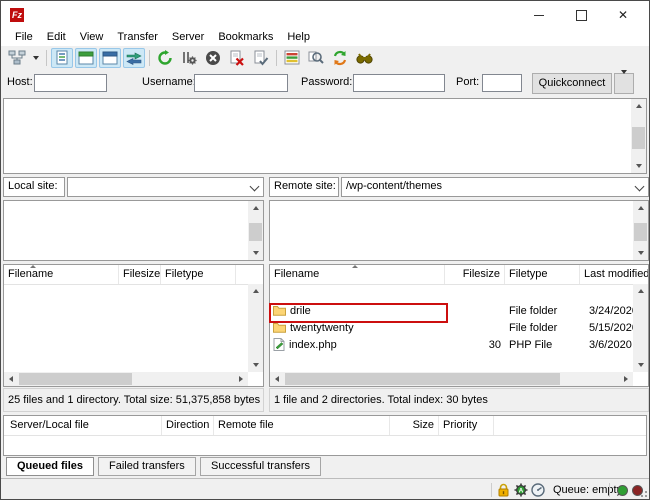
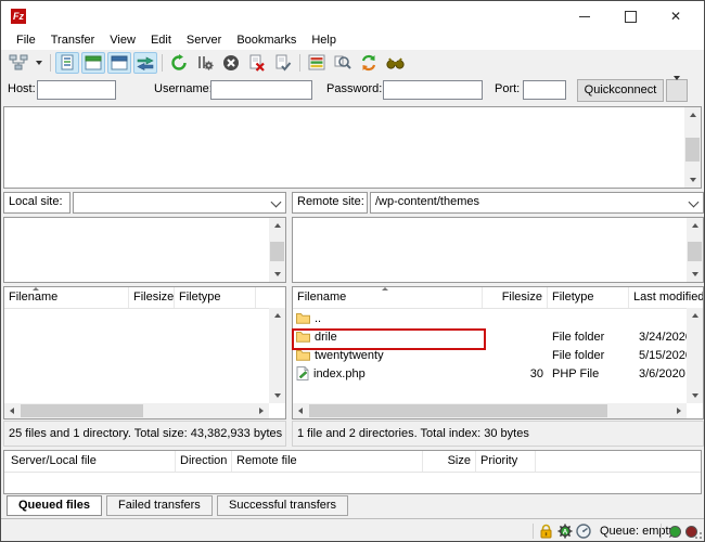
  Fz
  ✕
  File
- Edit
+ Transfer
  View
- Transfer
+ Edit
  Server
  Bookmarks
  Help
  Host:
  Username
  Password:
  Port:
  Quickconnect
  Local site:
  Remote site:
  /wp-content/themes
  Filename
  Filesize
  Filetype
  Filename
  Filesize
  Filetype
  Last modified
+ ..
  drile
  File folder
  twentytwenty
  File folder
  index.php
  30
  PHP File
- 25 files and 1 directory. Total size: 51,375,858 bytes
+ 25 files and 1 directory. Total size: 43,382,933 bytes
  1 file and 2 directories. Total index: 30 bytes
  Server/Local file
  Direction
  Remote file
  Size
  Priority
  Queued files
  Failed transfers
  Successful transfers
  Queue: empt
